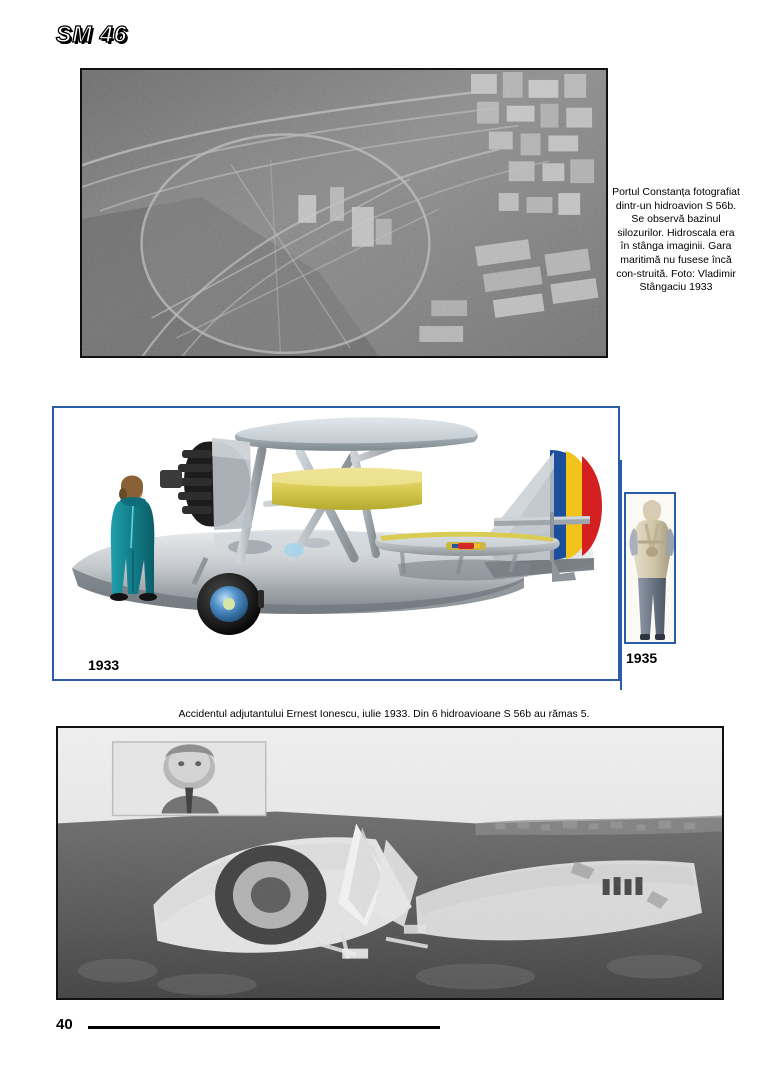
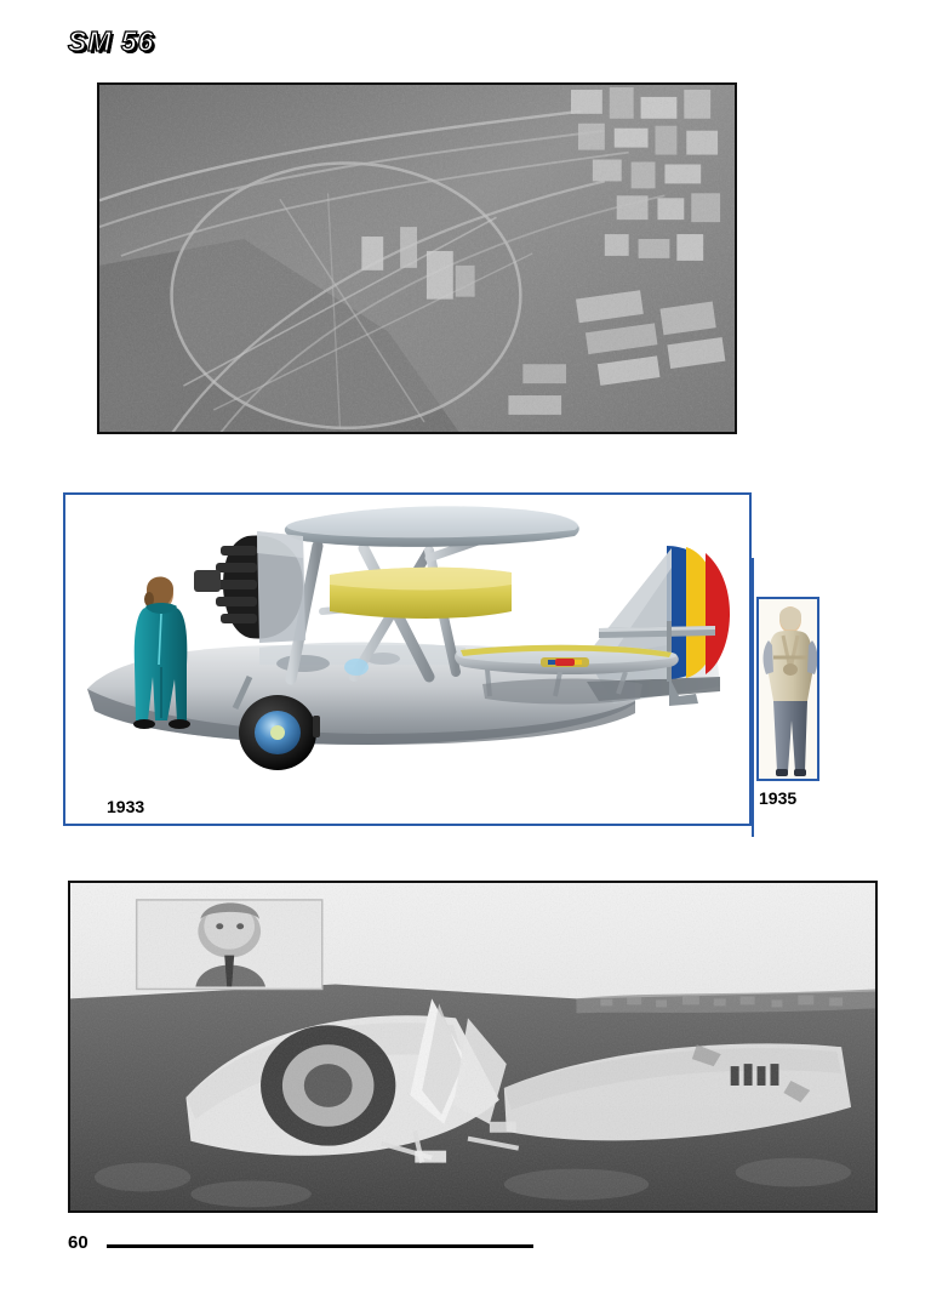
- SM 46
+ SM 56
- Portul Constanța fotografiat dintr-un hidroavion S 56b. Se observă bazinul silozurilor. Hidroscala era în stânga imaginii. Gara maritimă nu fusese încă con-struită. Foto: Vladimir Stângaciu 1933
  1933
  1935
- Accidentul adjutantului Ernest Ionescu, iulie 1933. Din 6 hidroavioane S 56b au rămas 5.
- 40
+ 60
